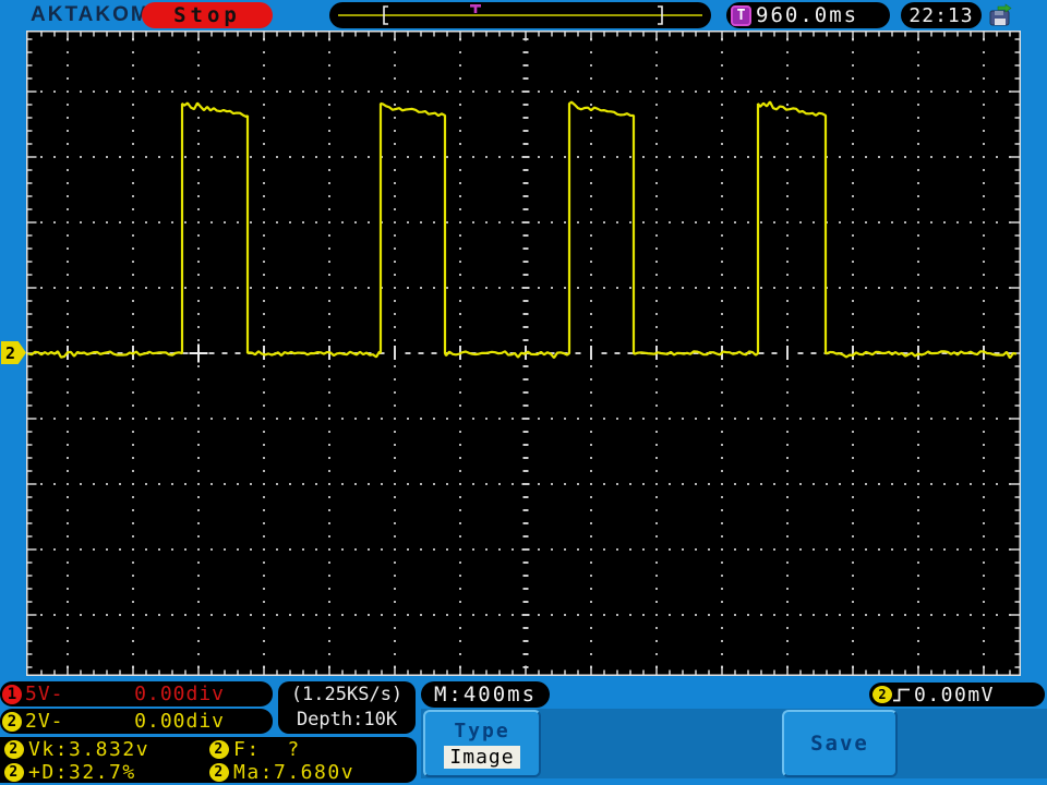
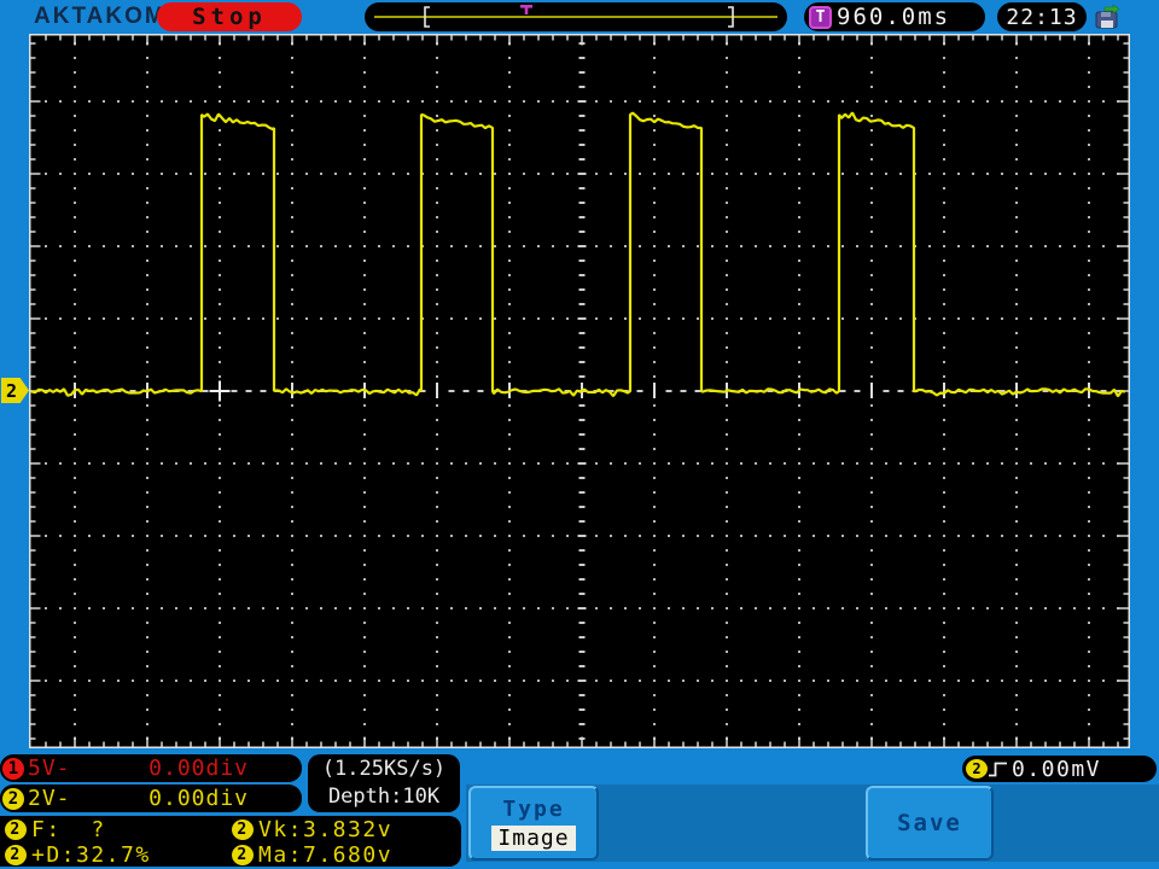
  AKTAKOM
  Stop
  T
  960.0ms
  22:13
  2
  1
  5V-
  0.00div
  2
  2V-
  0.00div
  (1.25KS/s)
  Depth:10K
  2
- Vk:3.832v
+ F: ?
  2
- F: ?
+ Vk:3.832v
  2
  +D:32.7%
  2
  Ma:7.680v
- M:400ms
  Type
  Image
  Save
  2
  0.00mV
